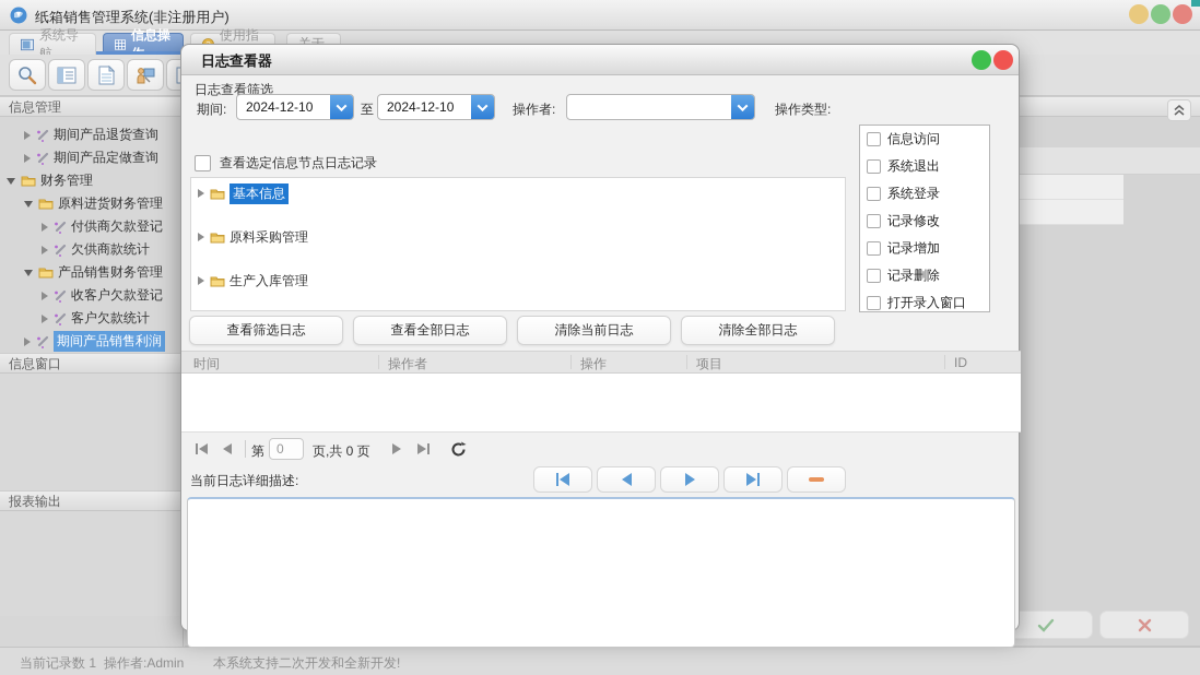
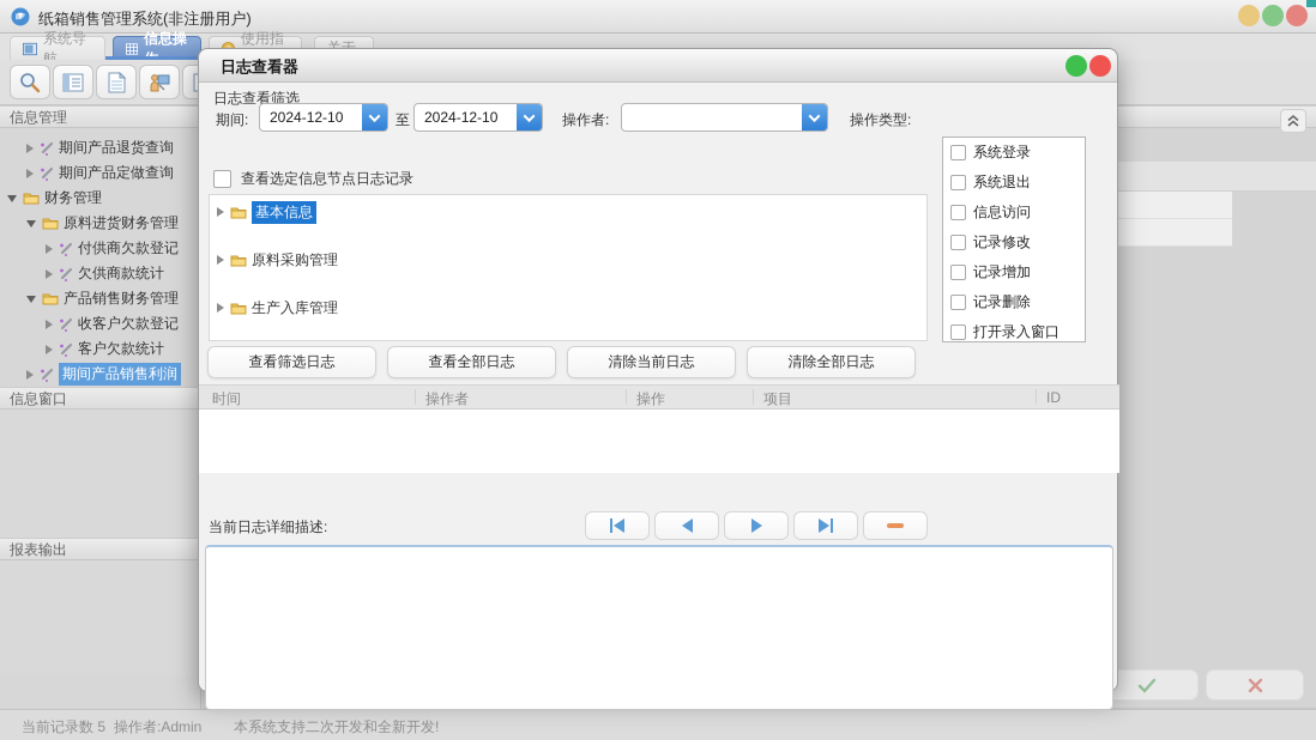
  纸箱销售管理系统(非注册用户)
  系统导航
  信息操
  使用指
  信息管理
  期间产品退货查询
  期间产品定做查询
  财务管理
  原料进货财务管理
  付供商欠款登记
  欠供商款统计
  产品销售财务管理
  收客户欠款登记
  客户欠款统计
  期间产品销售利润
  信息窗口
  报表输出
- 当前记录数 1
+ 当前记录数 5
  操作者:Admin
  本系统支持二次开发和全新开发!
  日志查看器
  日志查看筛选
  期间:
  2024-12-10
  至
  2024-12-10
  操作者:
  操作类型:
- 信息访问
+ 系统登录
  系统退出
- 系统登录
+ 信息访问
  记录修改
  记录增加
  记录删除
  打开录入窗口
  查看选定信息节点日志记录
  基本信息
  原料采购管理
  生产入库管理
  查看筛选日志
  查看全部日志
  清除当前日志
  清除全部日志
  时间
  操作者
  操作
  项目
  ID
- 第
- 0
- 页,共 0 页
  当前日志详细描述:
